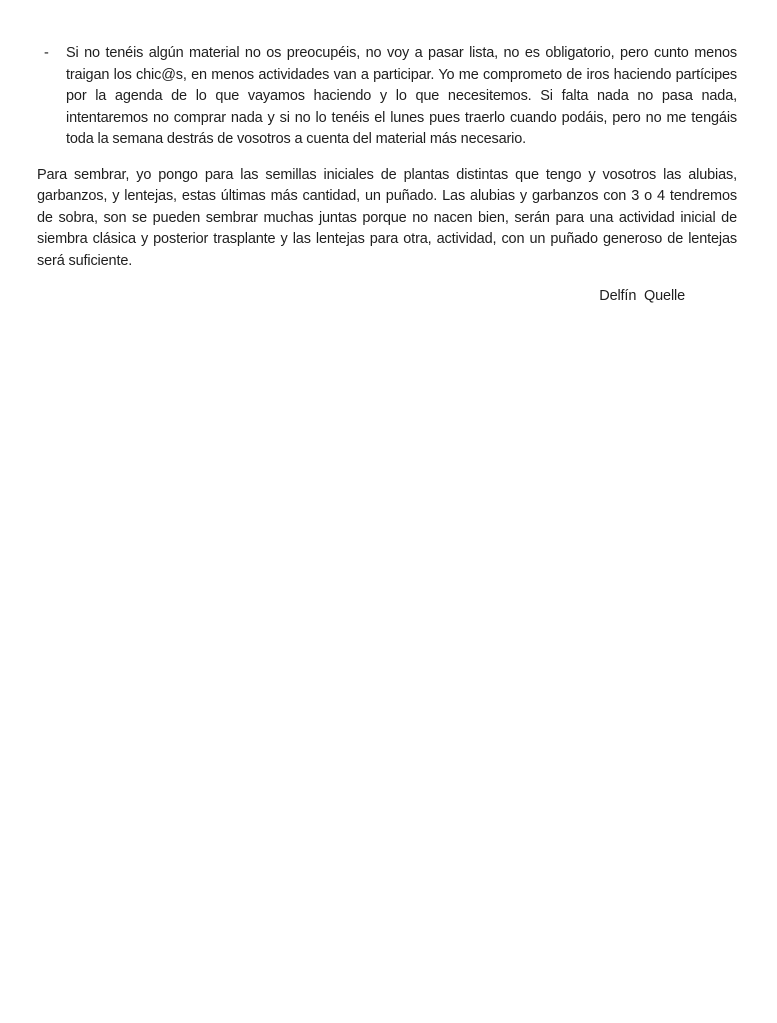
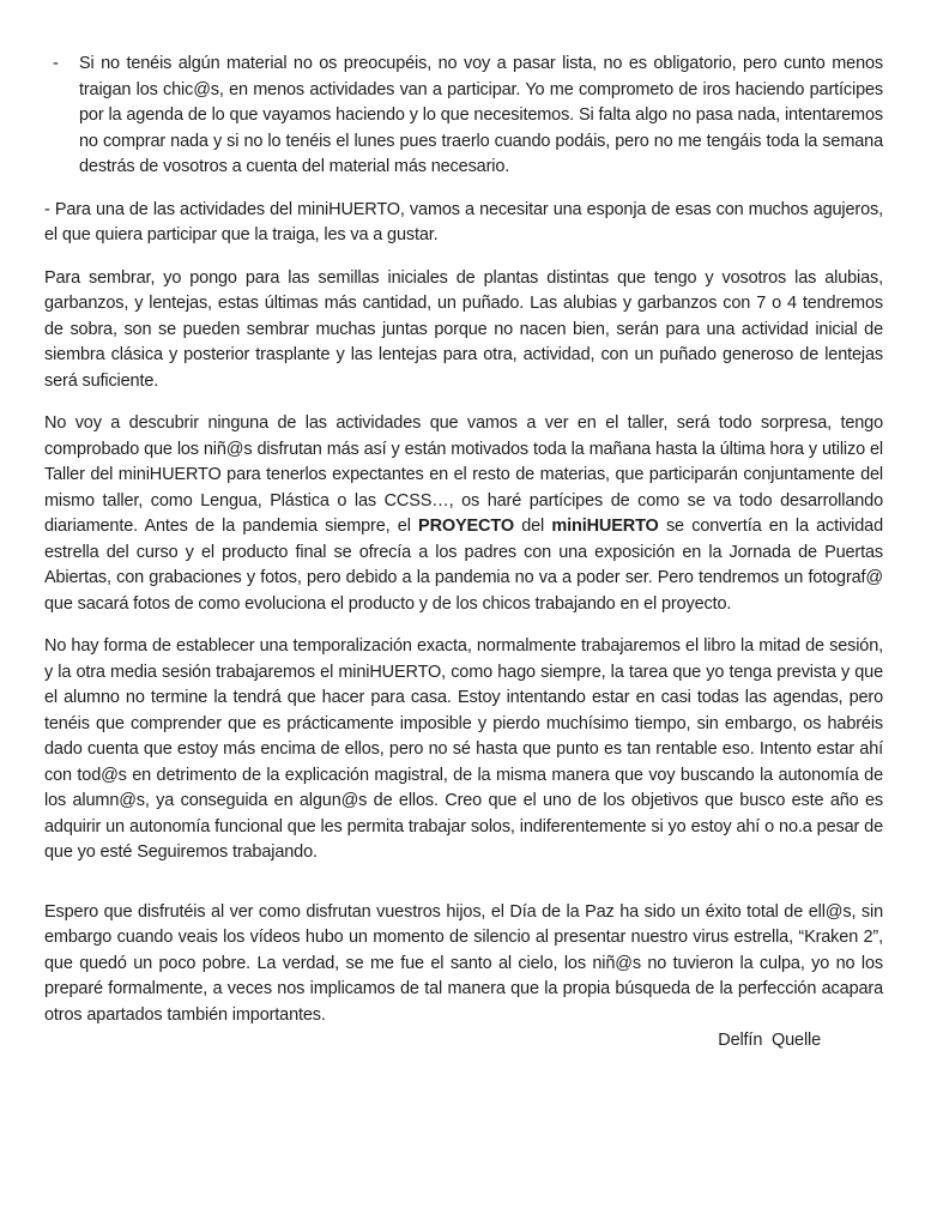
  -
- Si no tenéis algún material no os preocupéis, no voy a pasar lista, no es obligatorio, pero cunto menos traigan los chic@s, en menos actividades van a participar. Yo me comprometo de iros haciendo partícipes por la agenda de lo que vayamos haciendo y lo que necesitemos. Si falta nada no pasa nada, intentaremos no comprar nada y si no lo tenéis el lunes pues traerlo cuando podáis, pero no me tengáis toda la semana destrás de vosotros a cuenta del material más necesario.
+ Si no tenéis algún material no os preocupéis, no voy a pasar lista, no es obligatorio, pero cunto menos traigan los chic@s, en menos actividades van a participar. Yo me comprometo de iros haciendo partícipes por la agenda de lo que vayamos haciendo y lo que necesitemos. Si falta algo no pasa nada, intentaremos no comprar nada y si no lo tenéis el lunes pues traerlo cuando podáis, pero no me tengáis toda la semana destrás de vosotros a cuenta del material más necesario.
+ - Para una de las actividades del miniHUERTO, vamos a necesitar una esponja de esas con muchos agujeros, el que quiera participar que la traiga, les va a gustar.
- Para sembrar, yo pongo para las semillas iniciales de plantas distintas que tengo y vosotros las alubias, garbanzos, y lentejas, estas últimas más cantidad, un puñado. Las alubias y garbanzos con 3 o 4 tendremos de sobra, son se pueden sembrar muchas juntas porque no nacen bien, serán para una actividad inicial de siembra clásica y posterior trasplante y las lentejas para otra, actividad, con un puñado generoso de lentejas será suficiente.
+ Para sembrar, yo pongo para las semillas iniciales de plantas distintas que tengo y vosotros las alubias, garbanzos, y lentejas, estas últimas más cantidad, un puñado. Las alubias y garbanzos con 7 o 4 tendremos de sobra, son se pueden sembrar muchas juntas porque no nacen bien, serán para una actividad inicial de siembra clásica y posterior trasplante y las lentejas para otra, actividad, con un puñado generoso de lentejas será suficiente.
+ No voy a descubrir ninguna de las actividades que vamos a ver en el taller, será todo sorpresa, tengo comprobado que los niñ@s disfrutan más así y están motivados toda la mañana hasta la última hora y utilizo el Taller del miniHUERTO para tenerlos expectantes en el resto de materias, que participarán conjuntamente del mismo taller, como Lengua, Plástica o las CCSS…, os haré partícipes de como se va todo desarrollando diariamente. Antes de la pandemia siempre, el PROYECTO del miniHUERTO se convertía en la actividad estrella del curso y el producto final se ofrecía a los padres con una exposición en la Jornada de Puertas Abiertas, con grabaciones y fotos, pero debido a la pandemia no va a poder ser. Pero tendremos un fotograf@ que sacará fotos de como evoluciona el producto y de los chicos trabajando en el proyecto.
+ No hay forma de establecer una temporalización exacta, normalmente trabajaremos el libro la mitad de sesión, y la otra media sesión trabajaremos el miniHUERTO, como hago siempre, la tarea que yo tenga prevista y que el alumno no termine la tendrá que hacer para casa. Estoy intentando estar en casi todas las agendas, pero tenéis que comprender que es prácticamente imposible y pierdo muchísimo tiempo, sin embargo, os habréis dado cuenta que estoy más encima de ellos, pero no sé hasta que punto es tan rentable eso. Intento estar ahí con tod@s en detrimento de la explicación magistral, de la misma manera que voy buscando la autonomía de los alumn@s, ya conseguida en algun@s de ellos. Creo que el uno de los objetivos que busco este año es adquirir un autonomía funcional que les permita trabajar solos, indiferentemente si yo estoy ahí o no.a pesar de que yo esté Seguiremos trabajando.
+ Espero que disfrutéis al ver como disfrutan vuestros hijos, el Día de la Paz ha sido un éxito total de ell@s, sin embargo cuando veais los vídeos hubo un momento de silencio al presentar nuestro virus estrella, “Kraken 2”, que quedó un poco pobre. La verdad, se me fue el santo al cielo, los niñ@s no tuvieron la culpa, yo no los preparé formalmente, a veces nos implicamos de tal manera que la propia búsqueda de la perfección acapara otros apartados también importantes.
  Delfín Quelle
